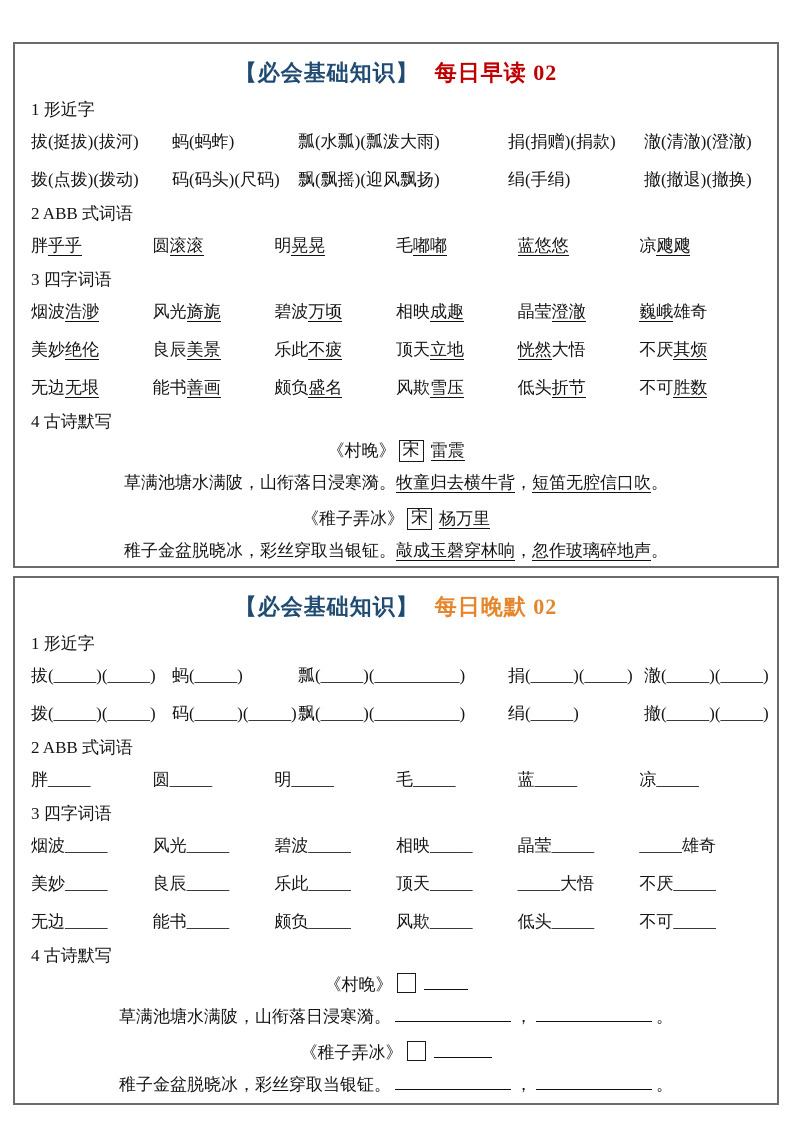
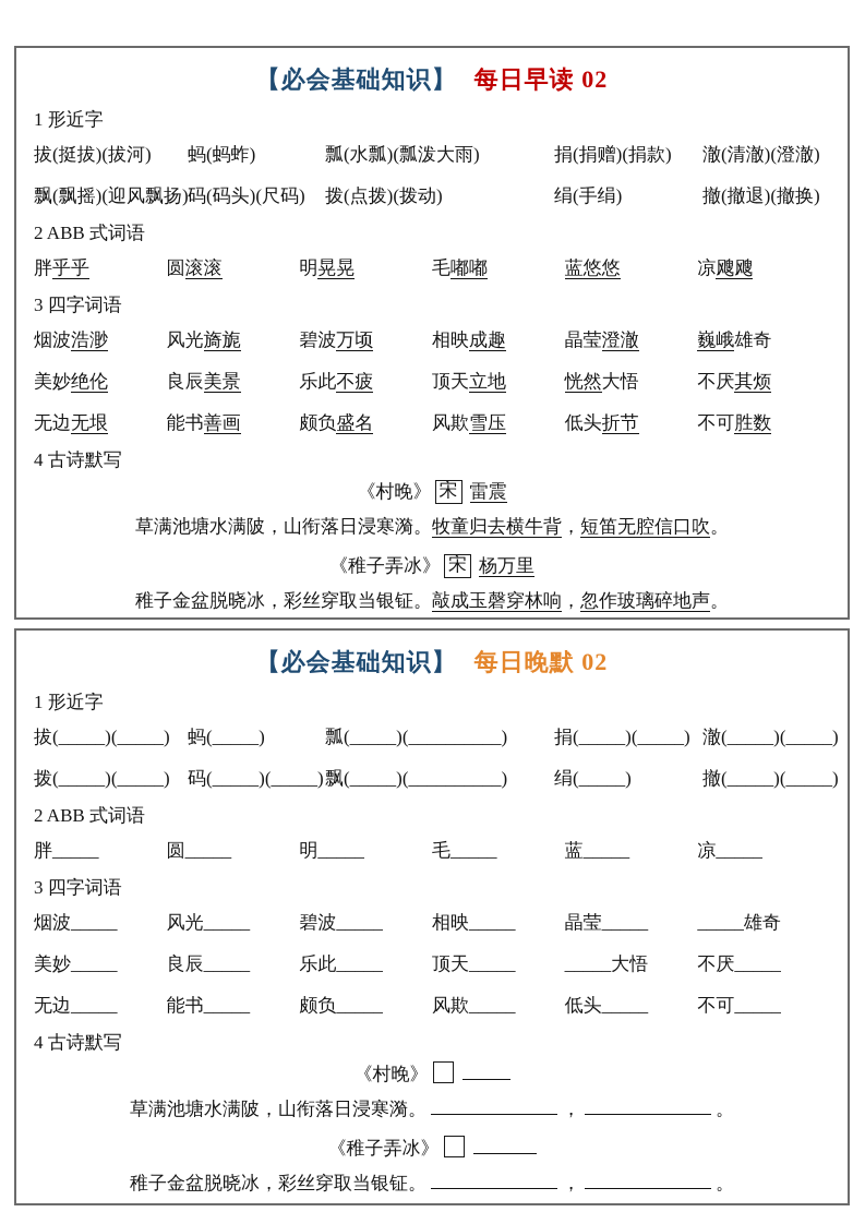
  【必会基础知识】 每日早读 02
  1 形近字
  拔(挺拔)(拔河)
  蚂(蚂蚱)
  瓢(水瓢)(瓢泼大雨)
  捐(捐赠)(捐款)
  澈(清澈)(澄澈)
- 拨(点拨)(拨动)
+ 飘(飘摇)(迎风飘扬)
  码(码头)(尺码)
- 飘(飘摇)(迎风飘扬)
+ 拨(点拨)(拨动)
  绢(手绢)
  撤(撤退)(撤换)
  2 ABB 式词语
  胖乎乎
  圆滚滚
  明晃晃
  毛嘟嘟
  蓝悠悠
  凉飕飕
  3 四字词语
  烟波浩渺
  风光旖旎
  碧波万顷
  相映成趣
  晶莹澄澈
  巍峨雄奇
  美妙绝伦
  良辰美景
  乐此不疲
  顶天立地
  恍然大悟
  不厌其烦
  无边无垠
  能书善画
  颇负盛名
  风欺雪压
  低头折节
  不可胜数
  4 古诗默写
  《村晚》 宋 雷震
  草满池塘水满陂，山衔落日浸寒漪。牧童归去横牛背，短笛无腔信口吹。
  《稚子弄冰》 宋 杨万里
  稚子金盆脱晓冰，彩丝穿取当银钲。敲成玉磬穿林响，忽作玻璃碎地声。
  【必会基础知识】 每日晚默 02
  1 形近字
  拔(_____)(_____)
  蚂(_____)
  瓢(_____)(__________)
  捐(_____)(_____)
  澈(_____)(_____)
  拨(_____)(_____)
  码(_____)(_____)
  飘(_____)(__________)
  绢(_____)
  撤(_____)(_____)
  2 ABB 式词语
  胖_____
  圆_____
  明_____
  毛_____
  蓝_____
  凉_____
  3 四字词语
  烟波_____
  风光_____
  碧波_____
  相映_____
  晶莹_____
  _____雄奇
  美妙_____
  良辰_____
  乐此_____
  顶天_____
  _____大悟
  不厌_____
  无边_____
  能书_____
  颇负_____
  风欺_____
  低头_____
  不可_____
  4 古诗默写
  《村晚》
  草满池塘水满陂，山衔落日浸寒漪。 ， 。
  《稚子弄冰》
  稚子金盆脱晓冰，彩丝穿取当银钲。 ， 。
